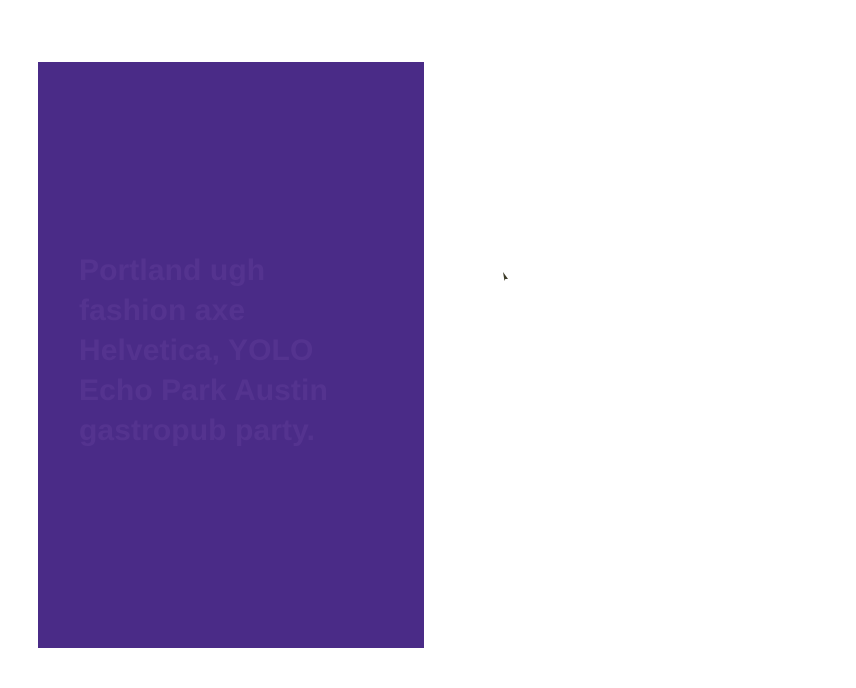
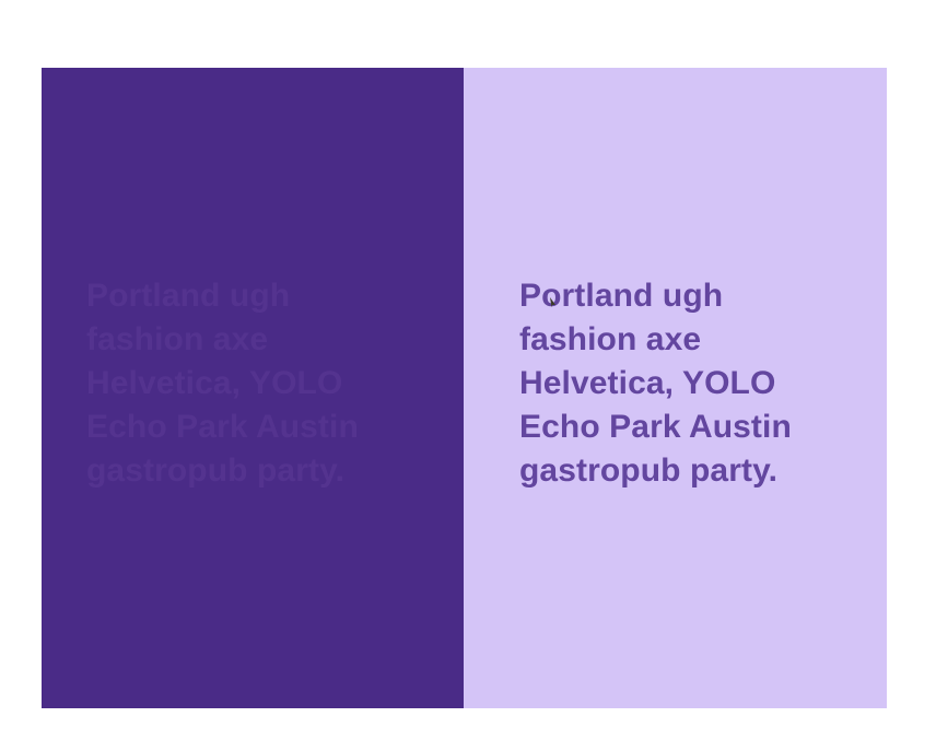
+ Portland ugh fashion axe Helvetica, YOLO Echo Park Austin gastropub party.
